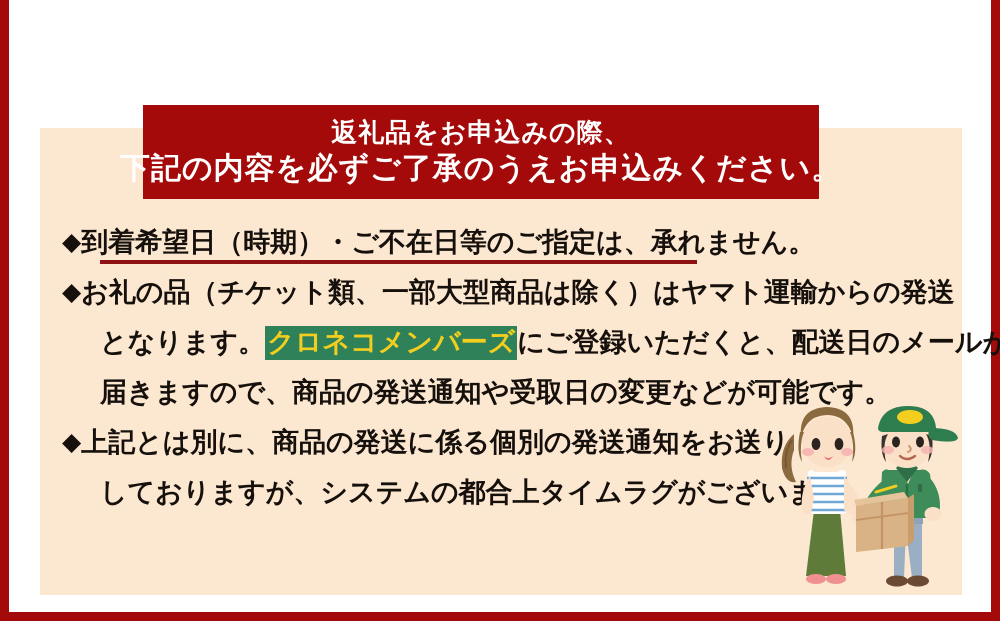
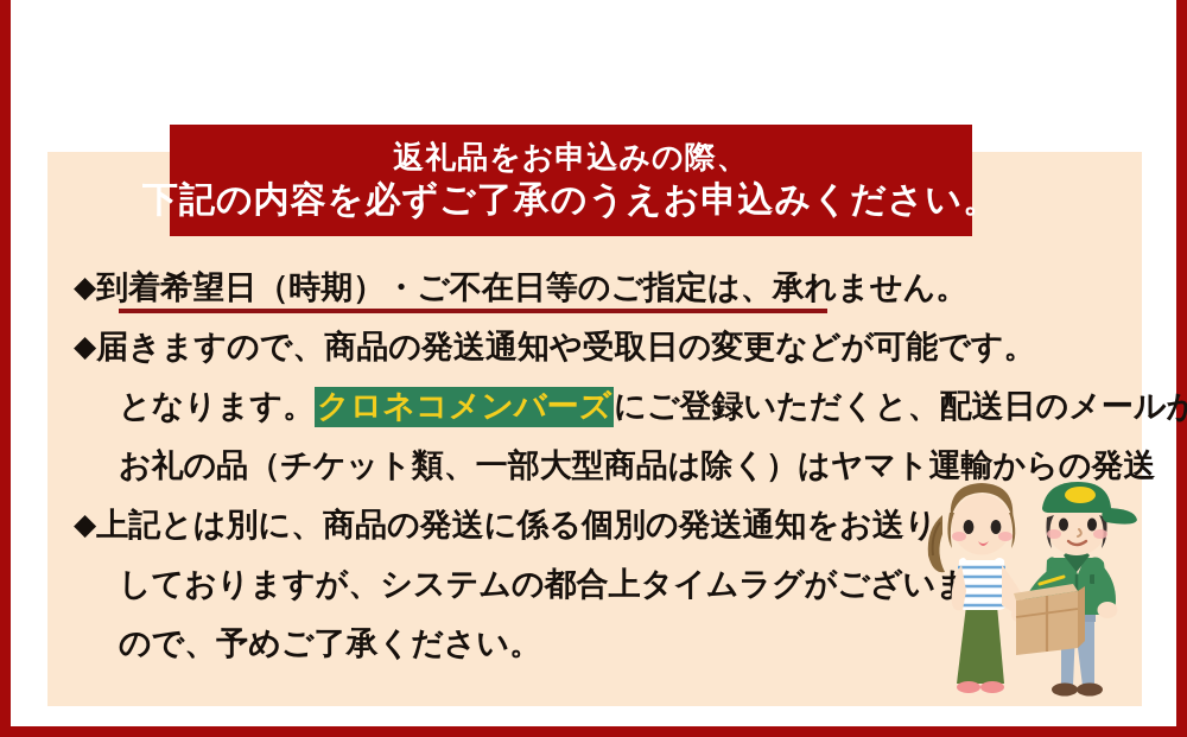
  返礼品をお申込みの際、
  下記の内容を必ずご了承のうえお申込みください。
  ◆到着希望日（時期）・ご不在日等のご指定は、承れません。
- ◆お礼の品（チケット類、一部大型商品は除く）はヤマト運輸からの発送
+ ◆届きますので、商品の発送通知や受取日の変更などが可能です。
  となります。クロネコメンバーズにご登録いただくと、配送日のメールが
- 届きますので、商品の発送通知や受取日の変更などが可能です。
+ お礼の品（チケット類、一部大型商品は除く）はヤマト運輸からの発送
  ◆上記とは別に、商品の発送に係る個別の発送通知をお送り
  しておりますが、システムの都合上タイムラグがございま
+ ので、予めご了承ください。
